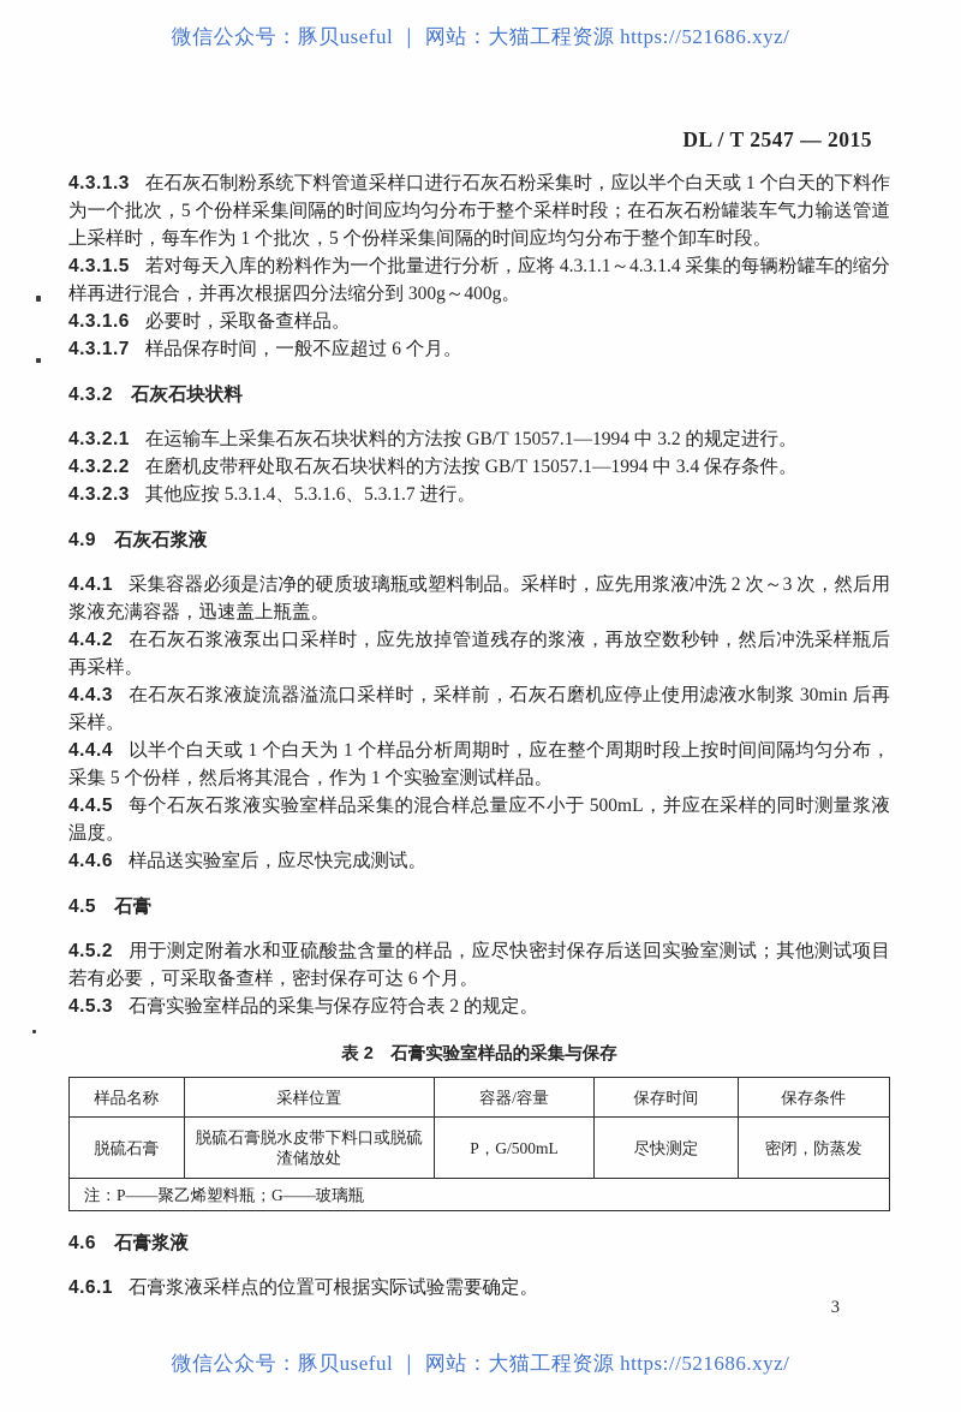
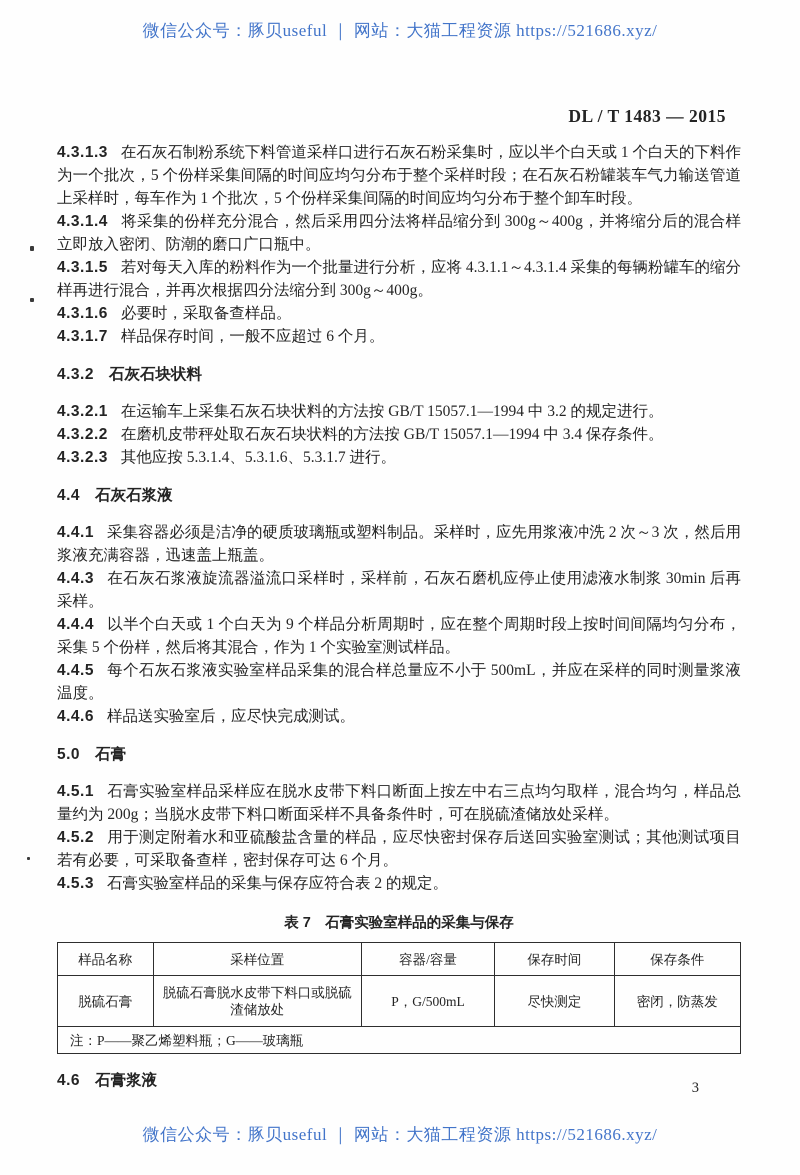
  微信公众号：豚贝useful ｜ 网站：大猫工程资源 https://521686.xyz/
- DL / T 2547 — 2015
+ DL / T 1483 — 2015
  4.3.1.3 在石灰石制粉系统下料管道采样口进行石灰石粉采集时，应以半个白天或 1 个白天的下料作为一个批次，5 个份样采集间隔的时间应均匀分布于整个采样时段；在石灰石粉罐装车气力输送管道上采样时，每车作为 1 个批次，5 个份样采集间隔的时间应均匀分布于整个卸车时段。
+ 4.3.1.4 将采集的份样充分混合，然后采用四分法将样品缩分到 300g～400g，并将缩分后的混合样立即放入密闭、防潮的磨口广口瓶中。
  4.3.1.5 若对每天入库的粉料作为一个批量进行分析，应将 4.3.1.1～4.3.1.4 采集的每辆粉罐车的缩分样再进行混合，并再次根据四分法缩分到 300g～400g。
  4.3.1.6 必要时，采取备查样品。
  4.3.1.7 样品保存时间，一般不应超过 6 个月。
  4.3.2 石灰石块状料
  4.3.2.1 在运输车上采集石灰石块状料的方法按 GB/T 15057.1—1994 中 3.2 的规定进行。
  4.3.2.2 在磨机皮带秤处取石灰石块状料的方法按 GB/T 15057.1—1994 中 3.4 保存条件。
  4.3.2.3 其他应按 5.3.1.4、5.3.1.6、5.3.1.7 进行。
- 4.9 石灰石浆液
+ 4.4 石灰石浆液
  4.4.1 采集容器必须是洁净的硬质玻璃瓶或塑料制品。采样时，应先用浆液冲洗 2 次～3 次，然后用浆液充满容器，迅速盖上瓶盖。
- 4.4.2 在石灰石浆液泵出口采样时，应先放掉管道残存的浆液，再放空数秒钟，然后冲洗采样瓶后再采样。
  4.4.3 在石灰石浆液旋流器溢流口采样时，采样前，石灰石磨机应停止使用滤液水制浆 30min 后再采样。
- 4.4.4 以半个白天或 1 个白天为 1 个样品分析周期时，应在整个周期时段上按时间间隔均匀分布，采集 5 个份样，然后将其混合，作为 1 个实验室测试样品。
+ 4.4.4 以半个白天或 1 个白天为 9 个样品分析周期时，应在整个周期时段上按时间间隔均匀分布，采集 5 个份样，然后将其混合，作为 1 个实验室测试样品。
  4.4.5 每个石灰石浆液实验室样品采集的混合样总量应不小于 500mL，并应在采样的同时测量浆液温度。
  4.4.6 样品送实验室后，应尽快完成测试。
- 4.5 石膏
+ 5.0 石膏
+ 4.5.1 石膏实验室样品采样应在脱水皮带下料口断面上按左中右三点均匀取样，混合均匀，样品总量约为 200g；当脱水皮带下料口断面采样不具备条件时，可在脱硫渣储放处采样。
  4.5.2 用于测定附着水和亚硫酸盐含量的样品，应尽快密封保存后送回实验室测试；其他测试项目若有必要，可采取备查样，密封保存可达 6 个月。
  4.5.3 石膏实验室样品的采集与保存应符合表 2 的规定。
- 表 2 石膏实验室样品的采集与保存
+ 表 7 石膏实验室样品的采集与保存
  样品名称	采样位置	容器/容量	保存时间	保存条件
  脱硫石膏	脱硫石膏脱水皮带下料口或脱硫渣储放处	P，G/500mL	尽快测定	密闭，防蒸发
  注：P——聚乙烯塑料瓶；G——玻璃瓶
  4.6 石膏浆液
- 4.6.1 石膏浆液采样点的位置可根据实际试验需要确定。
  3
  微信公众号：豚贝useful ｜ 网站：大猫工程资源 https://521686.xyz/
